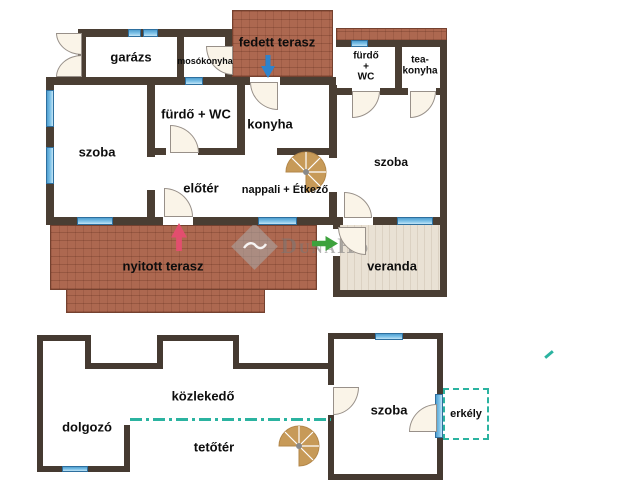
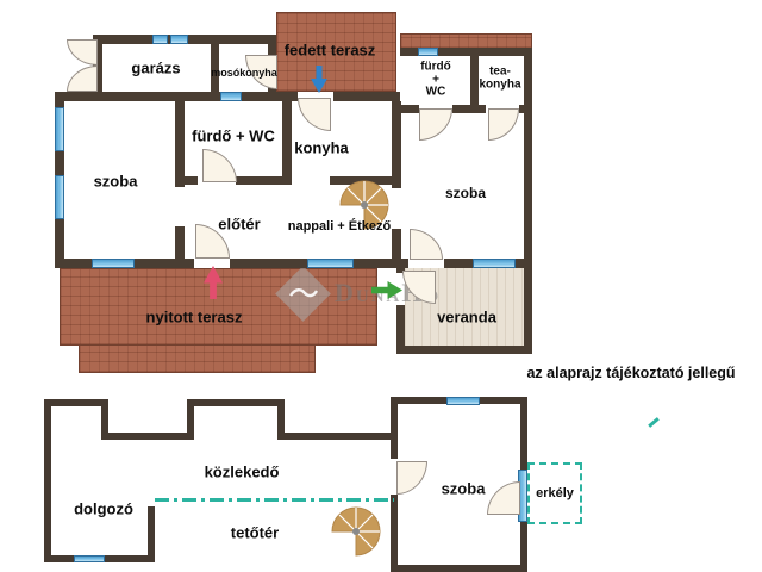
  garázs
  mosókonyha
  fedett terasz
  fürdő + WC
  konyha
  szoba
  előtér
  nappali + Étkező
  fürdő
  +
  WC
  tea-
  konyha
  szoba
  nyitott terasz
  veranda
+ az alaprajz tájékoztató jellegű
  dolgozó
  közlekedő
  tetőtér
  szoba
  erkély
